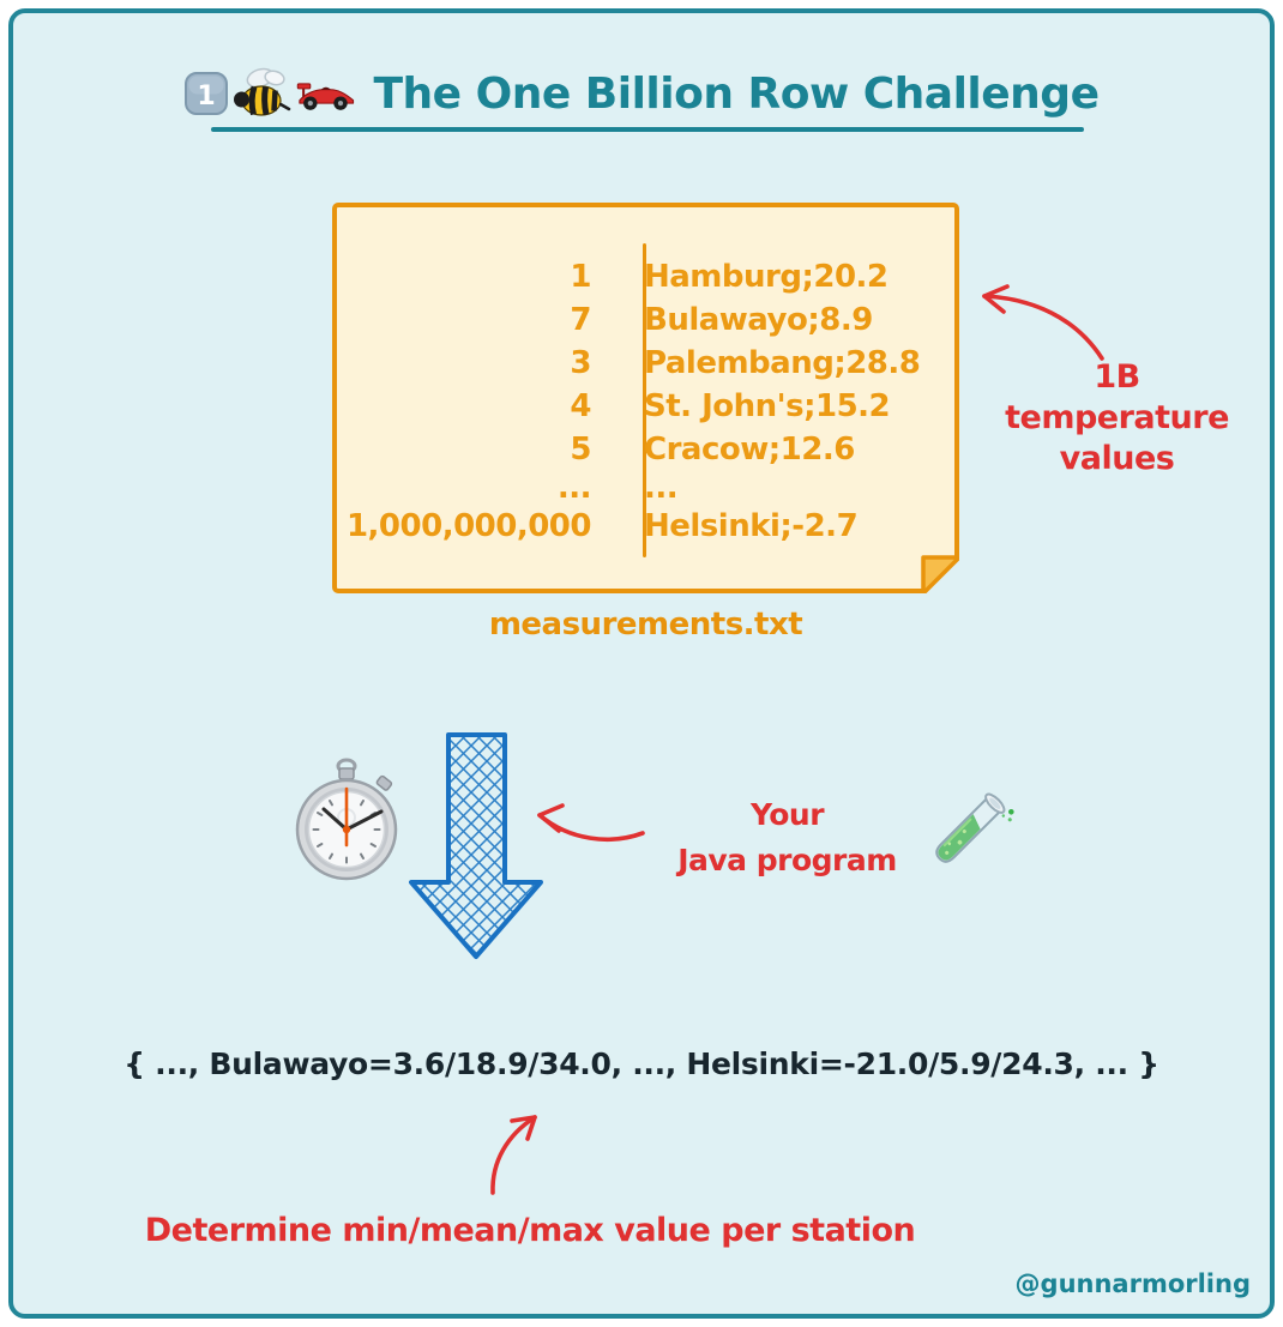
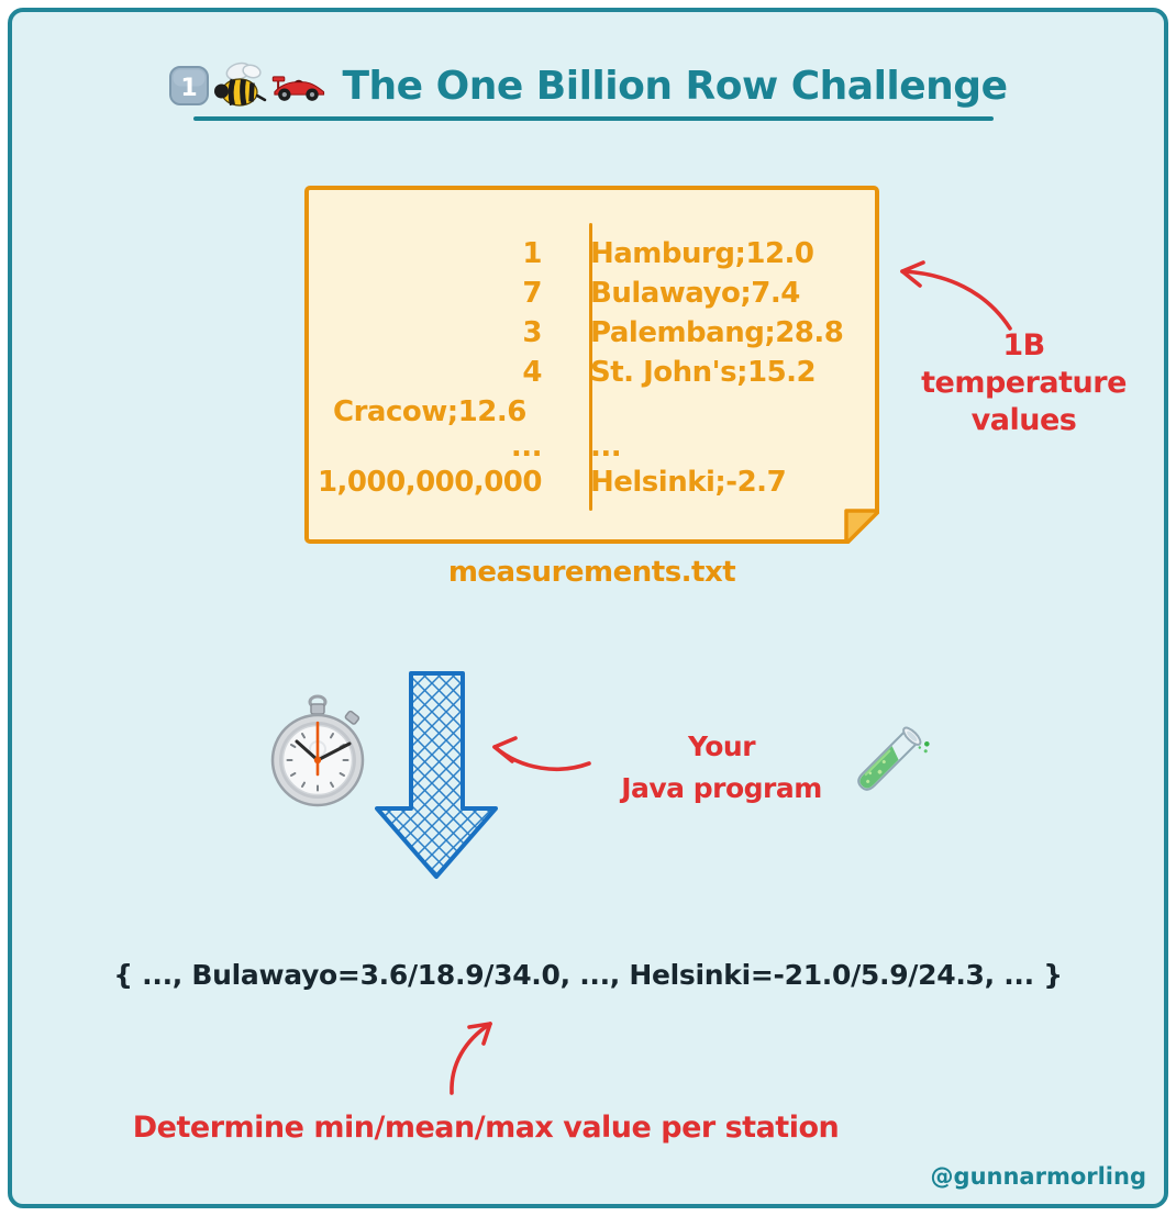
  1
  The One Billion Row Challenge
  1
- Hamburg;20.2
+ Hamburg;12.0
  7
- Bulawayo;8.9
+ Bulawayo;7.4
  3
  Palembang;28.8
  4
  St. John's;15.2
- 5
  Cracow;12.6
  ...
  ...
  1,000,000,000
  Helsinki;-2.7
  measurements.txt
  1B temperature
  values
  Your
  Java program
  { ..., Bulawayo=3.6/18.9/34.0, ..., Helsinki=-21.0/5.9/24.3, ... }
  Determine min/mean/max value per station
  @gunnarmorling
